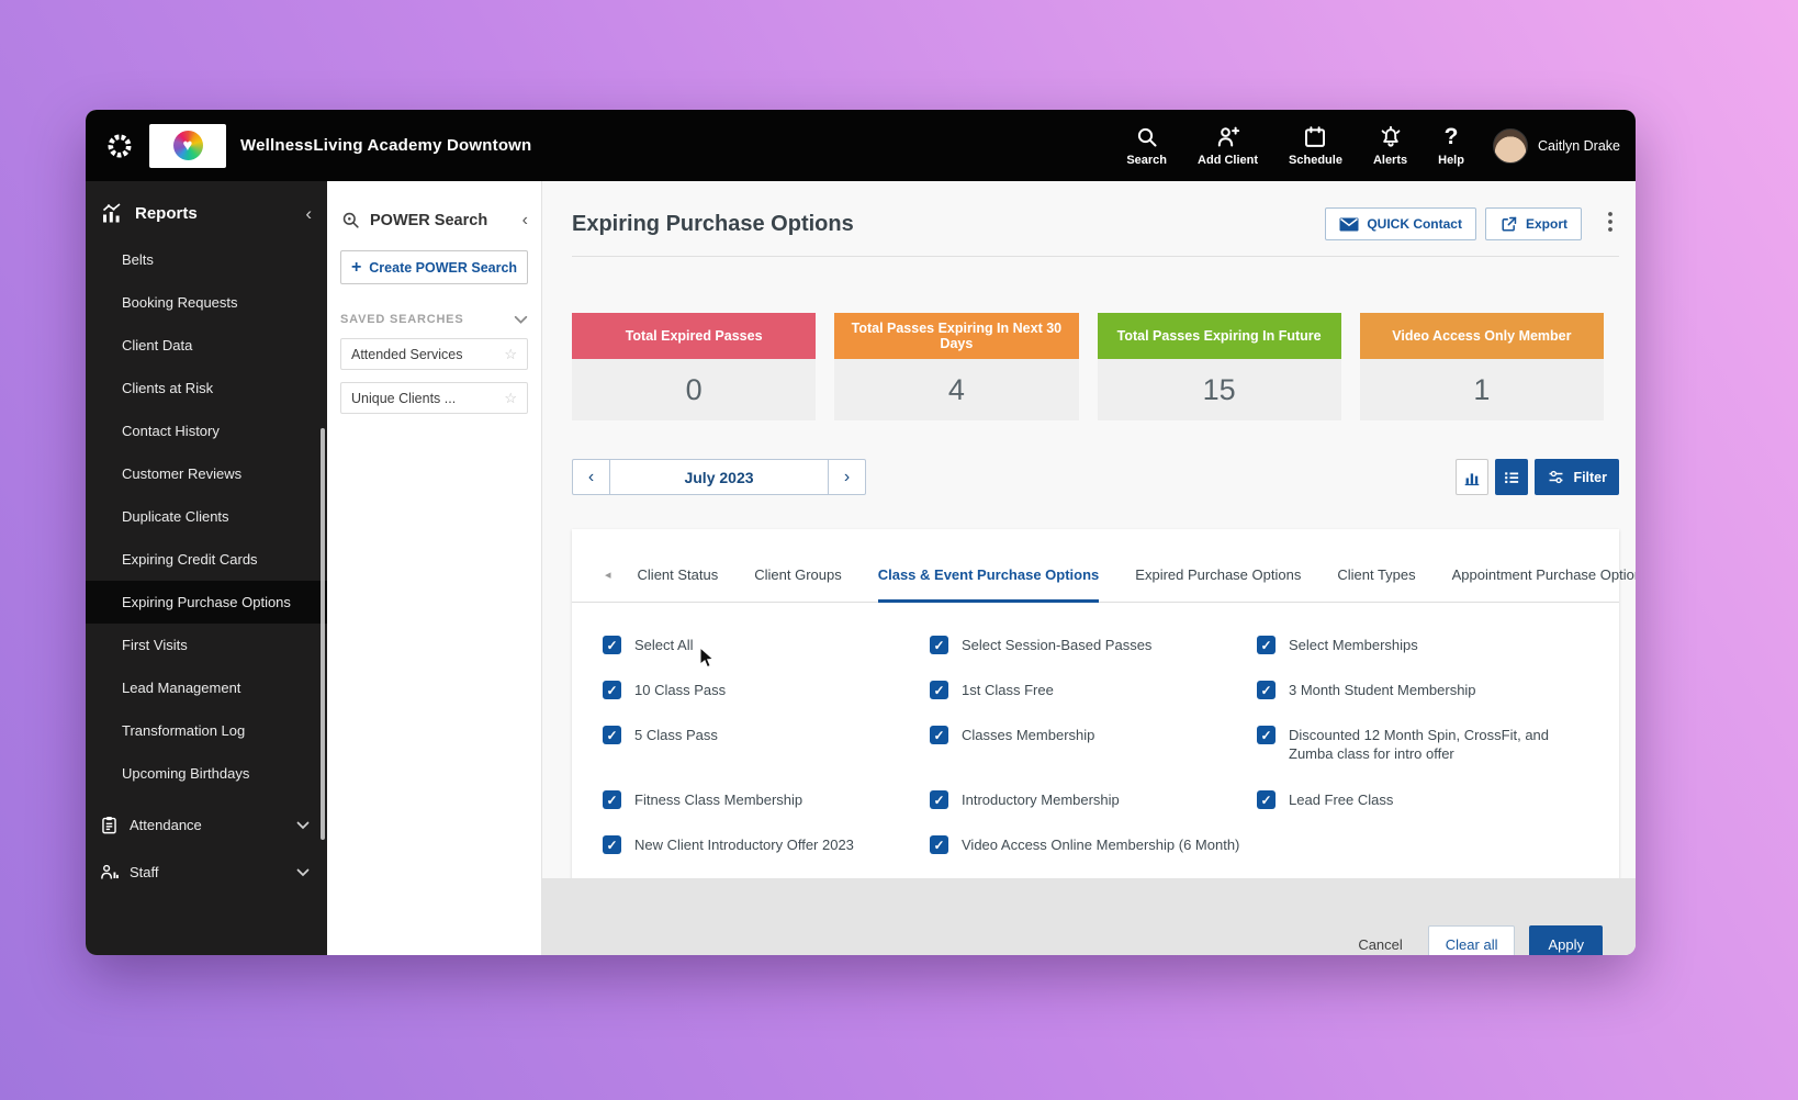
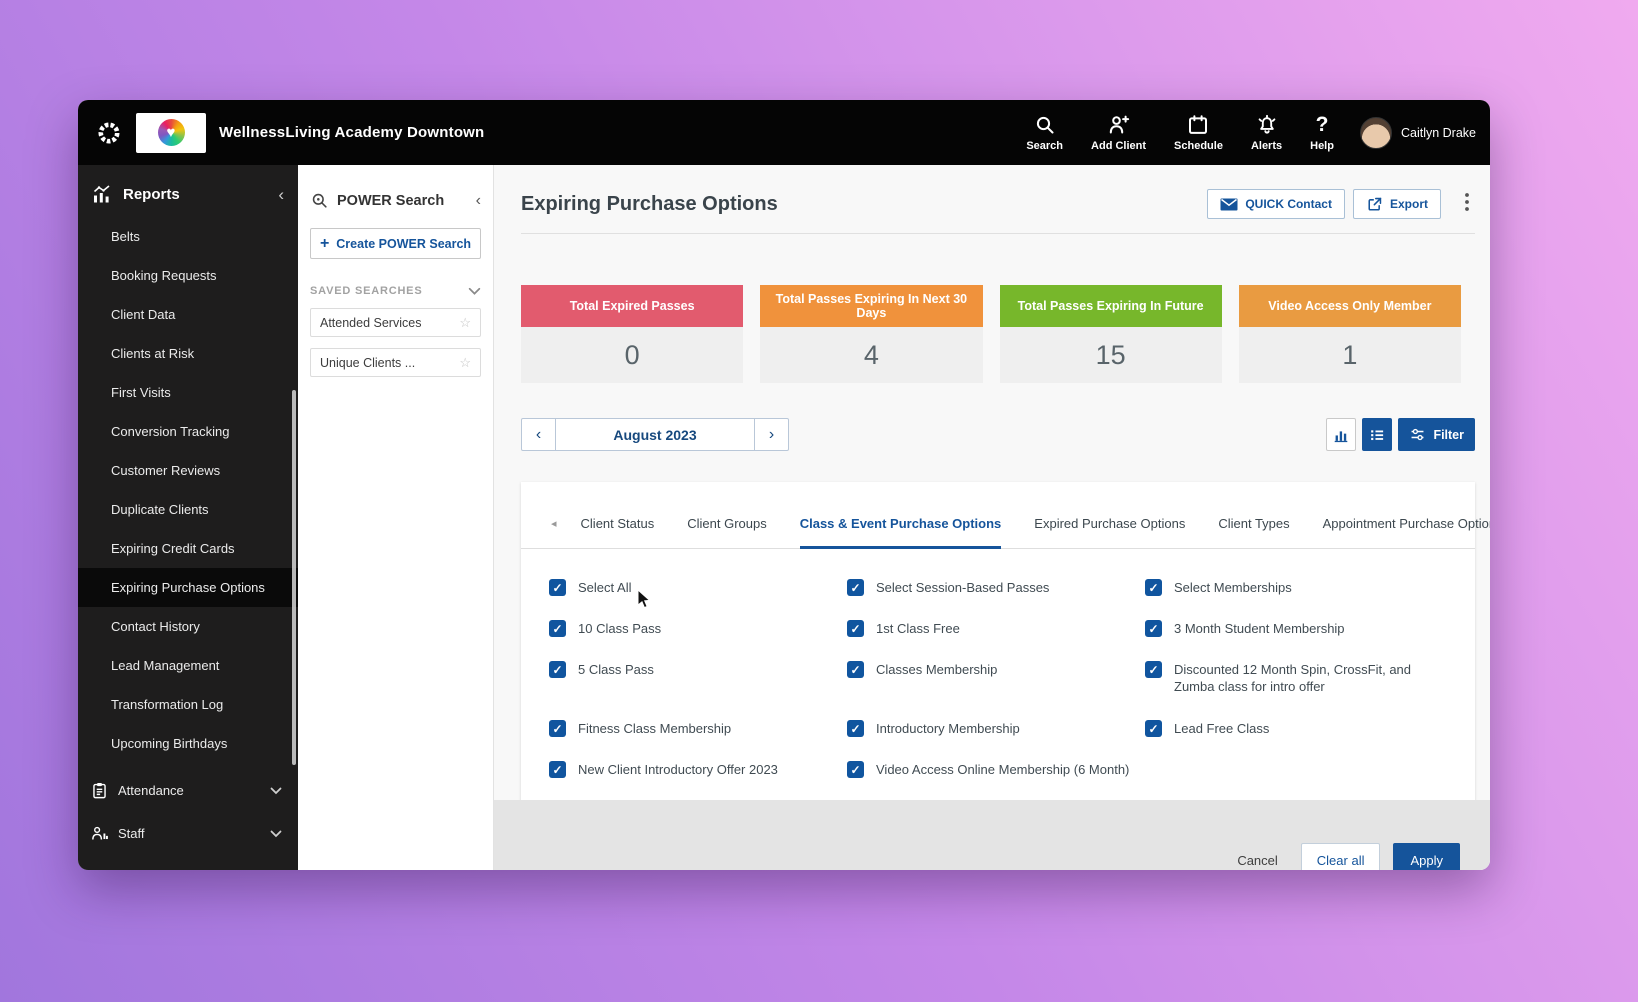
  ♥
  WellnessLiving Academy Downtown
  Search
  Add Client
  Schedule
  Alerts
  ?
  Help
  Caitlyn Drake
  Reports
  ‹
  Belts
  Booking Requests
  Client Data
  Clients at Risk
- Contact History
+ First Visits
+ Conversion Tracking
  Customer Reviews
  Duplicate Clients
  Expiring Credit Cards
  Expiring Purchase Options
- First Visits
+ Contact History
  Lead Management
  Transformation Log
  Upcoming Birthdays
  Attendance
  Staff
  POWER Search
  ‹
  +
  Create POWER Search
  SAVED SEARCHES
  Attended Services
  ☆
  Unique Clients ...
  ☆
  Expiring Purchase Options
  QUICK Contact
  Export
  Total Expired Passes
  0
  Total Passes Expiring In Next 30 Days
  4
  Total Passes Expiring In Future
  15
  Video Access Only Member
  1
  ‹
- July 2023
+ August 2023
  ›
  Filter
  ◂
  Client Status
  Client Groups
  Class & Event Purchase Options
  Expired Purchase Options
  Client Types
  Appointment Purchase Optio
  ✓
  Select All
  ✓
  10 Class Pass
  ✓
  5 Class Pass
  ✓
  Fitness Class Membership
  ✓
  New Client Introductory Offer 2023
  ✓
  Select Session-Based Passes
  ✓
  1st Class Free
  ✓
  Classes Membership
  ✓
  Introductory Membership
  ✓
  Video Access Online Membership (6 Month)
  ✓
  Select Memberships
  ✓
  3 Month Student Membership
  ✓
  Discounted 12 Month Spin, CrossFit, and Zumba class for intro offer
  ✓
  Lead Free Class
  Cancel
  Clear all
  Apply
